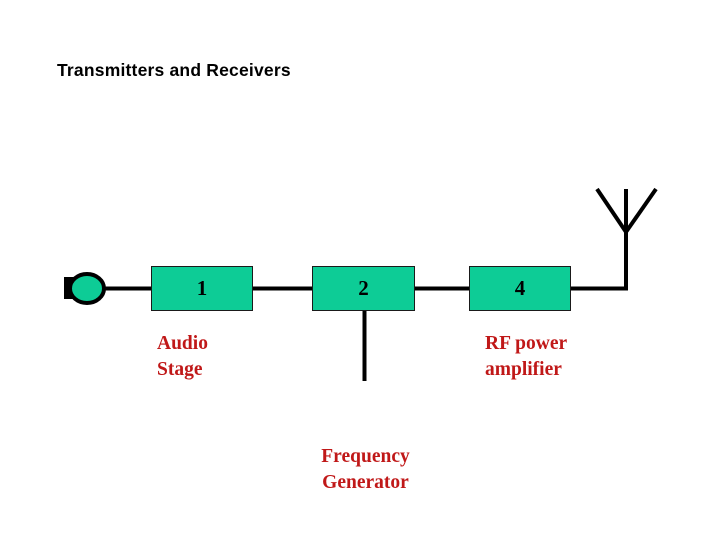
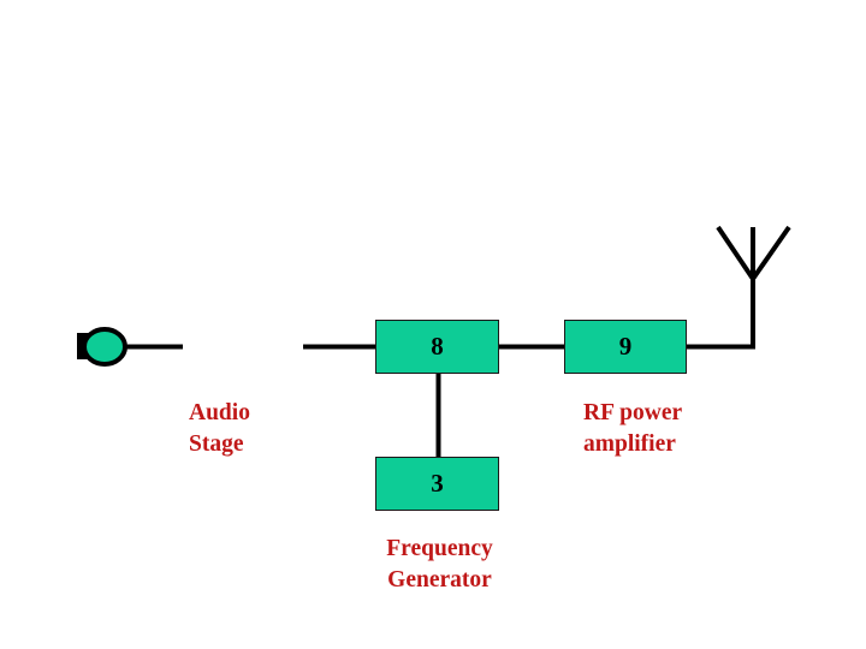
- Transmitters and Receivers
- 1
- 2
+ 8
- 4
+ 9
+ 3
  Audio
  Stage
  RF power
  amplifier
  Frequency
  Generator
